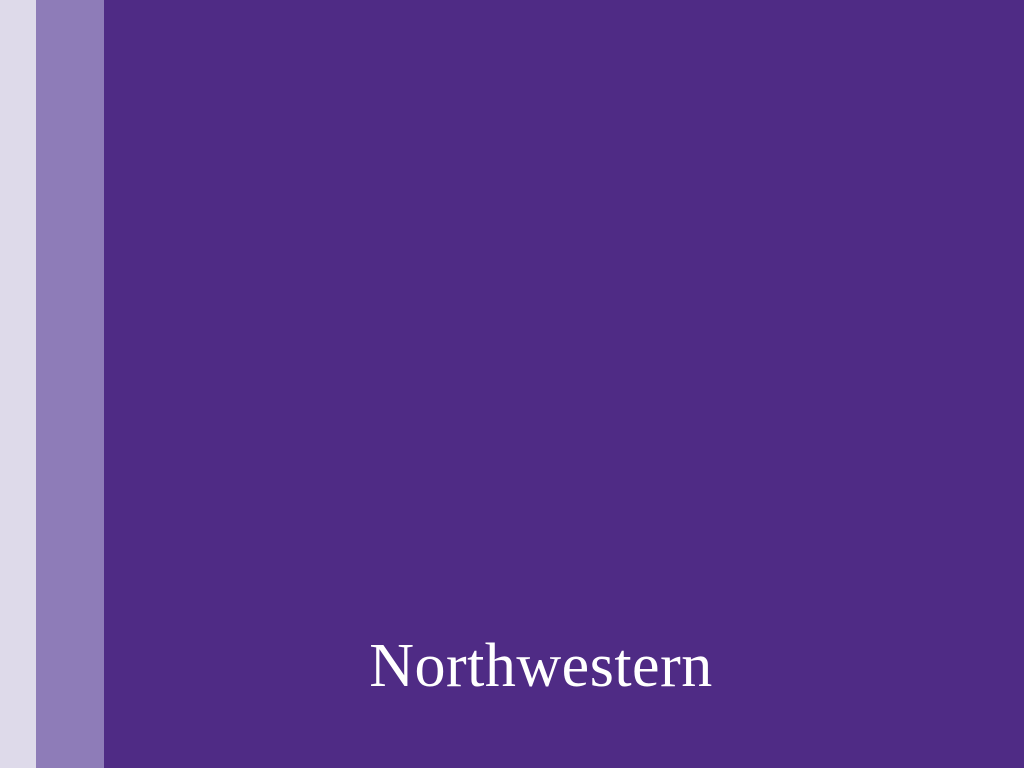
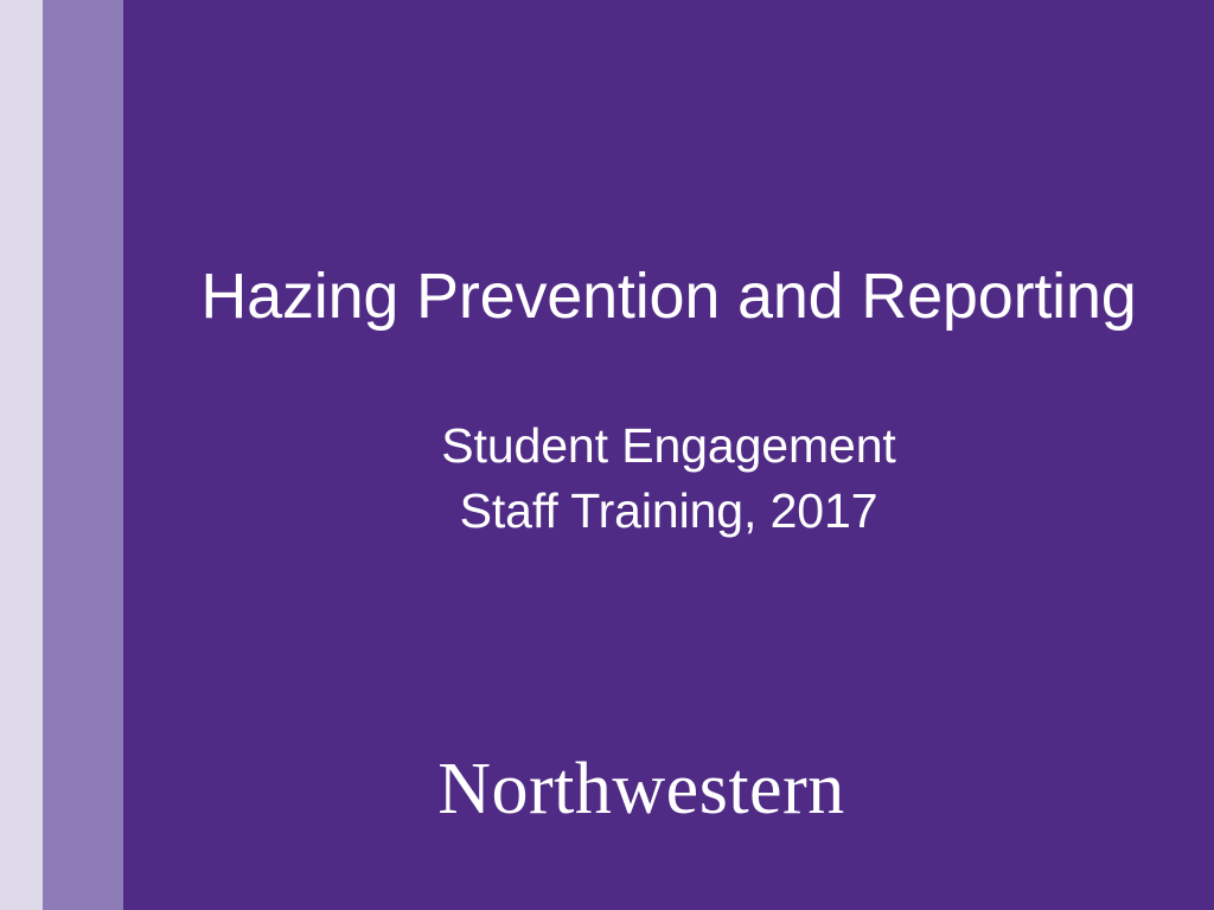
+ Hazing Prevention and Reporting
+ Student Engagement
+ Staff Training, 2017
  Northwestern
